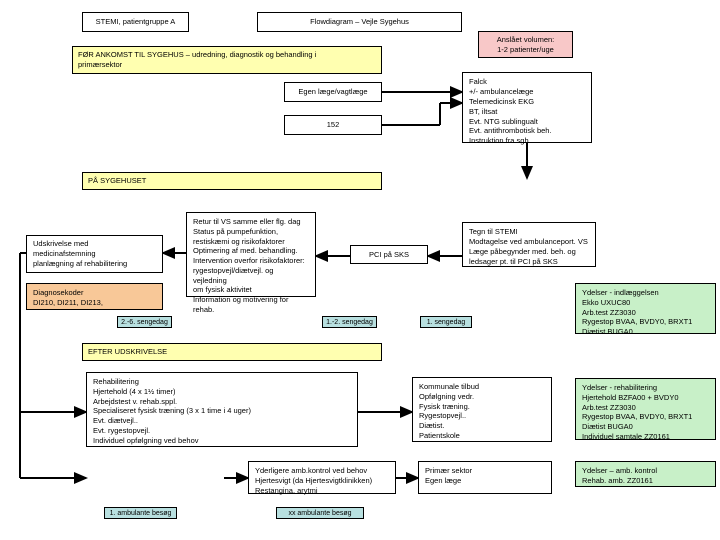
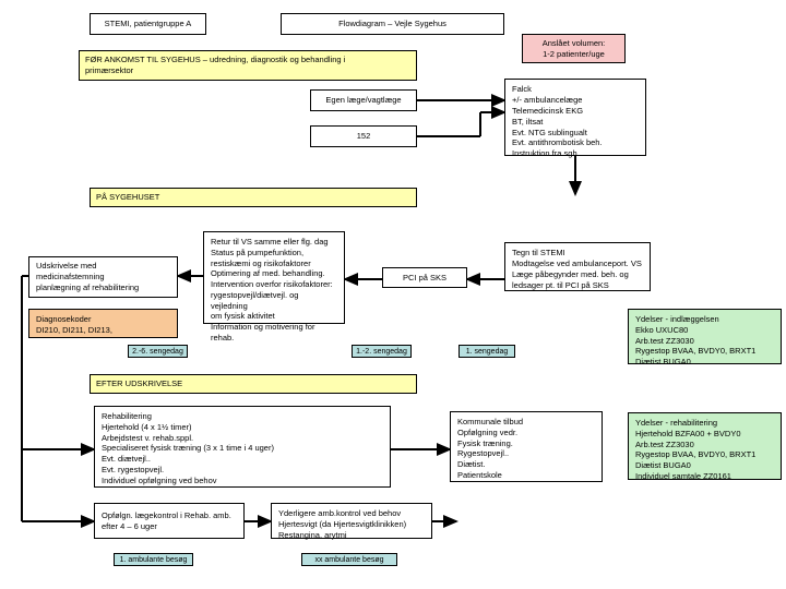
  STEMI, patientgruppe A
  Flowdiagram – Vejle Sygehus
  Anslået volumen:
  1-2 patienter/uge
  FØR ANKOMST TIL SYGEHUS – udredning, diagnostik og behandling i
  primærsektor
  Egen læge/vagtlæge
  152
  Falck
  +/- ambulancelæge
  Telemedicinsk EKG
  BT, iltsat
  Evt. NTG sublingualt
  Evt. antithrombotisk beh.
  Instruktion fra sgh.
  PÅ SYGEHUSET
  Tegn til STEMI
  Modtagelse ved ambulanceport. VS
  Læge påbegynder med. beh. og
  ledsager pt. til PCI på SKS
  PCI på SKS
  Retur til VS samme eller flg. dag
  Status på pumpefunktion,
  restiskæmi og risikofaktorer
  Optimering af med. behandling.
  Intervention overfor risikofaktorer:
  rygestopvejl/diætvejl. og vejledning
  om fysisk aktivitet
  Information og motivering for rehab.
  Udskrivelse med
  medicinafstemning
  planlægning af rehabilitering
  Diagnosekoder
  DI210, DI211, DI213,
  Ydelser - indlæggelsen
  Ekko UXUC80
  Arb.test ZZ3030
  Rygestop BVAA, BVDY0, BRXT1
  Diætist BUGA0
  EFTER UDSKRIVELSE
  Rehabilitering
  Hjertehold (4 x 1½ timer)
  Arbejdstest v. rehab.sppl.
  Specialiseret fysisk træning (3 x 1 time i 4 uger)
  Evt. diætvejl..
  Evt. rygestopvejl.
  Individuel opfølgning ved behov
  Kommunale tilbud
  Opfølgning vedr.
  Fysisk træning.
  Rygestopvejl..
  Diætist.
  Patientskole
  Ydelser - rehabilitering
  Hjertehold BZFA00 + BVDY0
  Arb.test ZZ3030
  Rygestop BVAA, BVDY0, BRXT1
  Diætist BUGA0
  Individuel samtale ZZ0161
+ Opfølgn. lægekontrol i Rehab. amb.
+ efter 4 – 6 uger
  Yderligere amb.kontrol ved behov
  Hjertesvigt (da Hjertesvigtklinikken)
  Restangina, arytmi
- Primær sektor
- Egen læge
- Ydelser – amb. kontrol
- Rehab. amb. ZZ0161
